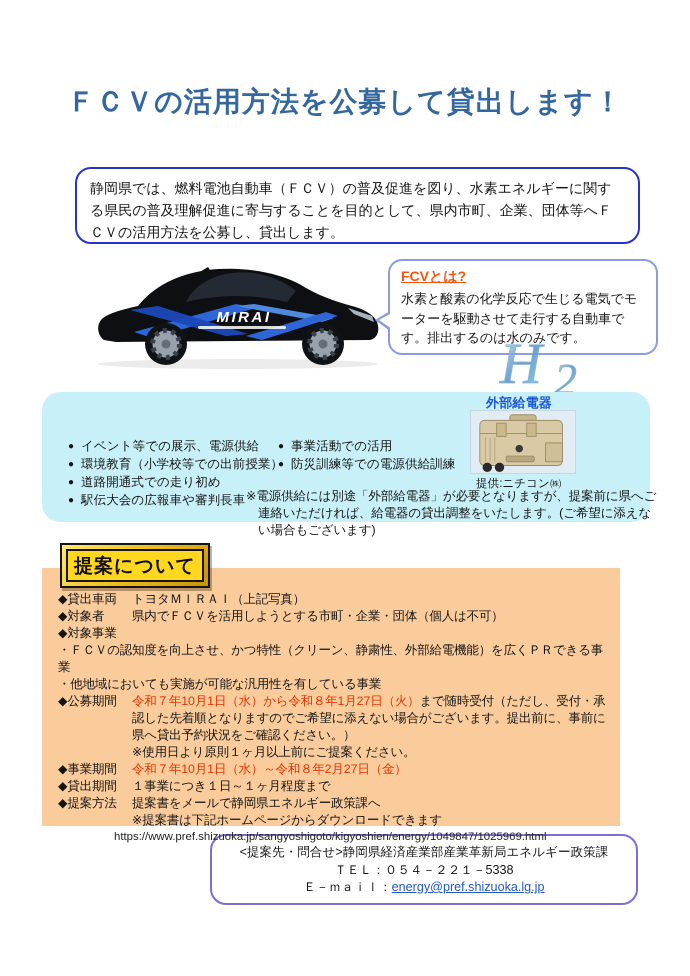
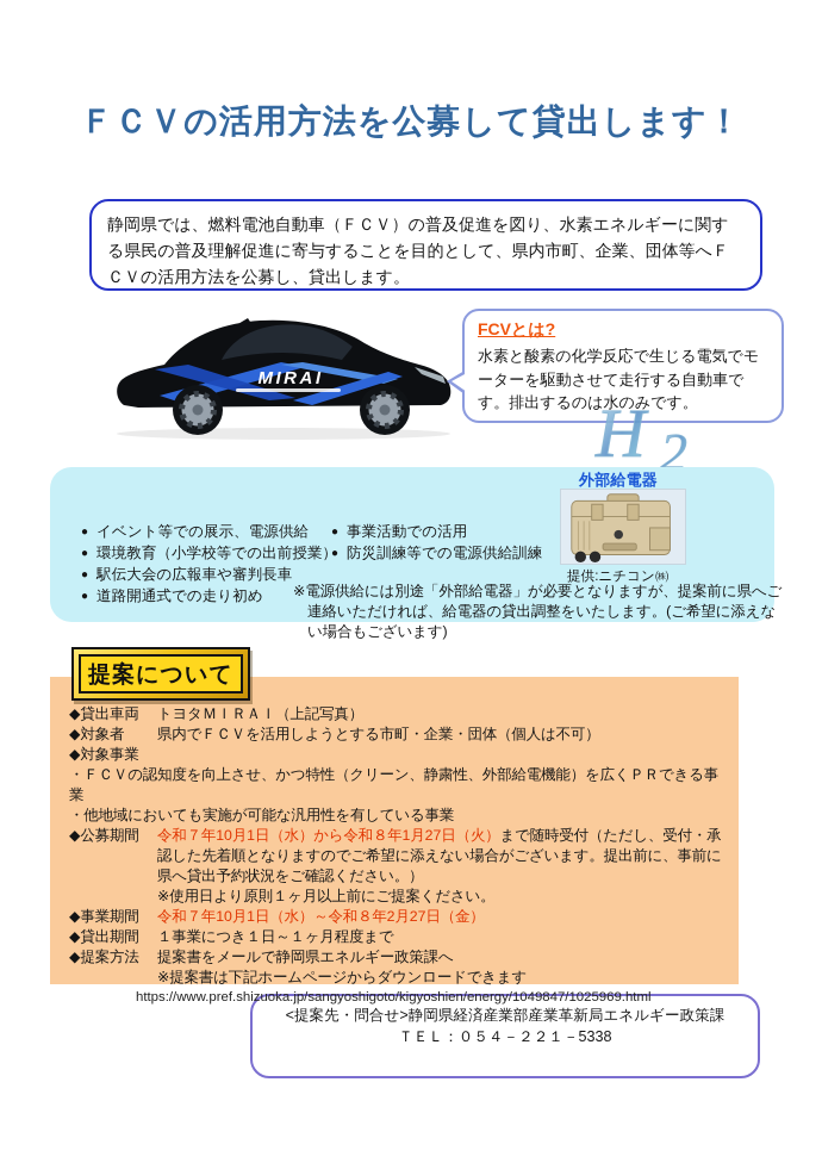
  ＦＣＶの活用方法を公募して貸出します！
  静岡県では、燃料電池自動車（ＦＣＶ）の普及促進を図り、水素エネルギーに関する県民の普及理解促進に寄与することを目的として、県内市町、企業、団体等へＦＣＶの活用方法を公募し、貸出します。
  MIRAI
  FCVとは?
  水素と酸素の化学反応で生じる電気でモーターを駆動させて走行する自動車です。排出するのは水のみです。
  H
  2
  ●
  イベント等での展示、電源供給
  ●
  環境教育（小学校等での出前授業）
  ●
- 道路開通式での走り初め
+ 駅伝大会の広報車や審判長車
  ●
- 駅伝大会の広報車や審判長車
+ 道路開通式での走り初め
  ●
  事業活動での活用
  ●
  防災訓練等での電源供給訓練
  外部給電器
  提供:ニチコン㈱
  ※電源供給には別途「外部給電器」が必要となりますが、提案前に県へご連絡いただければ、給電器の貸出調整をいたします。(ご希望に添えない場合もございます)
  提案について
  ◆貸出車両
  トヨタＭＩＲＡＩ（上記写真）
  ◆対象者
  県内でＦＣＶを活用しようとする市町・企業・団体（個人は不可）
  ◆対象事業
  ・ＦＣＶの認知度を向上させ、かつ特性（クリーン、静粛性、外部給電機能）を広くＰＲできる事業
  ・他地域においても実施が可能な汎用性を有している事業
  ◆公募期間
  令和７年10月1日（水）から令和８年1月27日（火）まで随時受付（ただし、受付・承認した先着順となりますのでご希望に添えない場合がございます。提出前に、事前に県へ貸出予約状況をご確認ください。）
  ※使用日より原則１ヶ月以上前にご提案ください。
  ◆事業期間
  令和７年10月1日（水）～令和８年2月27日（金）
  ◆貸出期間
  １事業につき１日～１ヶ月程度まで
  ◆提案方法
  提案書をメールで静岡県エネルギー政策課へ
  ※提案書は下記ホームページからダウンロードできます
  https://www.pref.shizuoka.jp/sangyoshigoto/kigyoshien/energy/1049847/1025969.html
  <提案先・問合せ>静岡県経済産業部産業革新局エネルギー政策課
  ＴＥＬ：０５４－２２１－5338
- Ｅ－ｍａｉｌ：energy@pref.shizuoka.lg.jp
